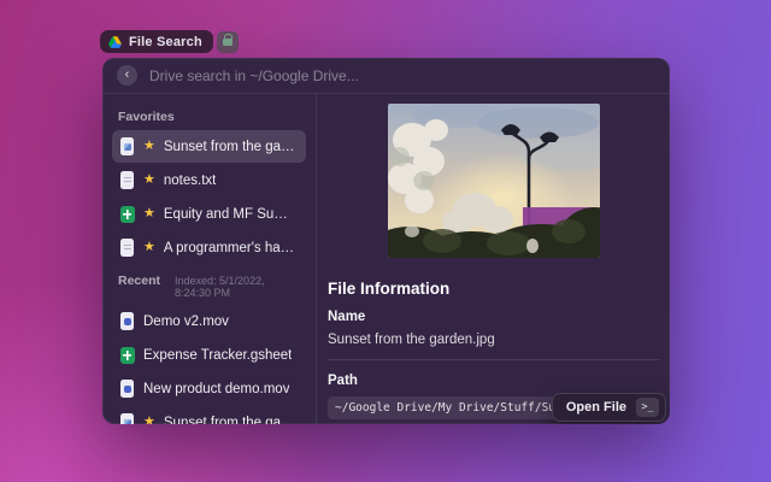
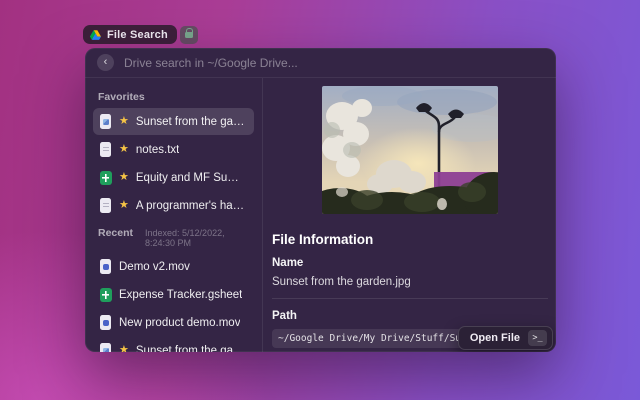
  File Search
  ‹
  Drive search in ~/Google Drive...
  Favorites
  ★
  Sunset from the garde
  ★
  notes.txt
  ★
  Equity and MF Sum.g
  ★
  Recent
- Indexed: 5/1/2022, 8:24:30 PM
+ Indexed: 5/12/2022, 8:24:30 PM
  Demo v2.mov
  Expense Tracker.gsheet
  New product demo.mov
  ★
  Sunset from the garde
  File Information
  Name
  Sunset from the garden.jpg
  Path
  Open File
  >_
